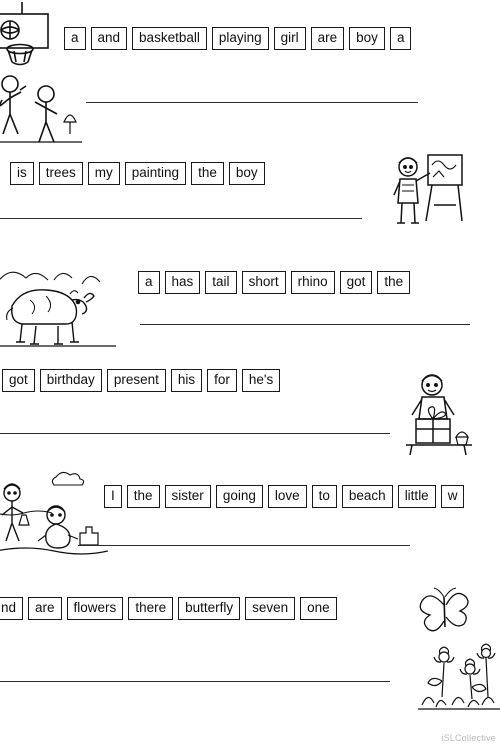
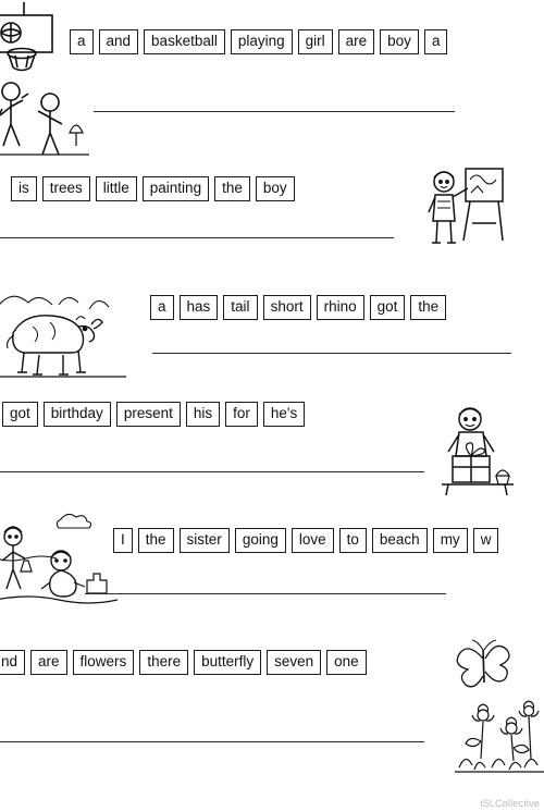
  a and basketball playing girl are boy a
- is trees my painting the boy
+ is trees little painting the boy
  a has tail short rhino got the
  got birthday present his for he's
- I the sister going love to beach little w
+ I the sister going love to beach my w
  nd are flowers there butterfly seven one
  iSLCollective
